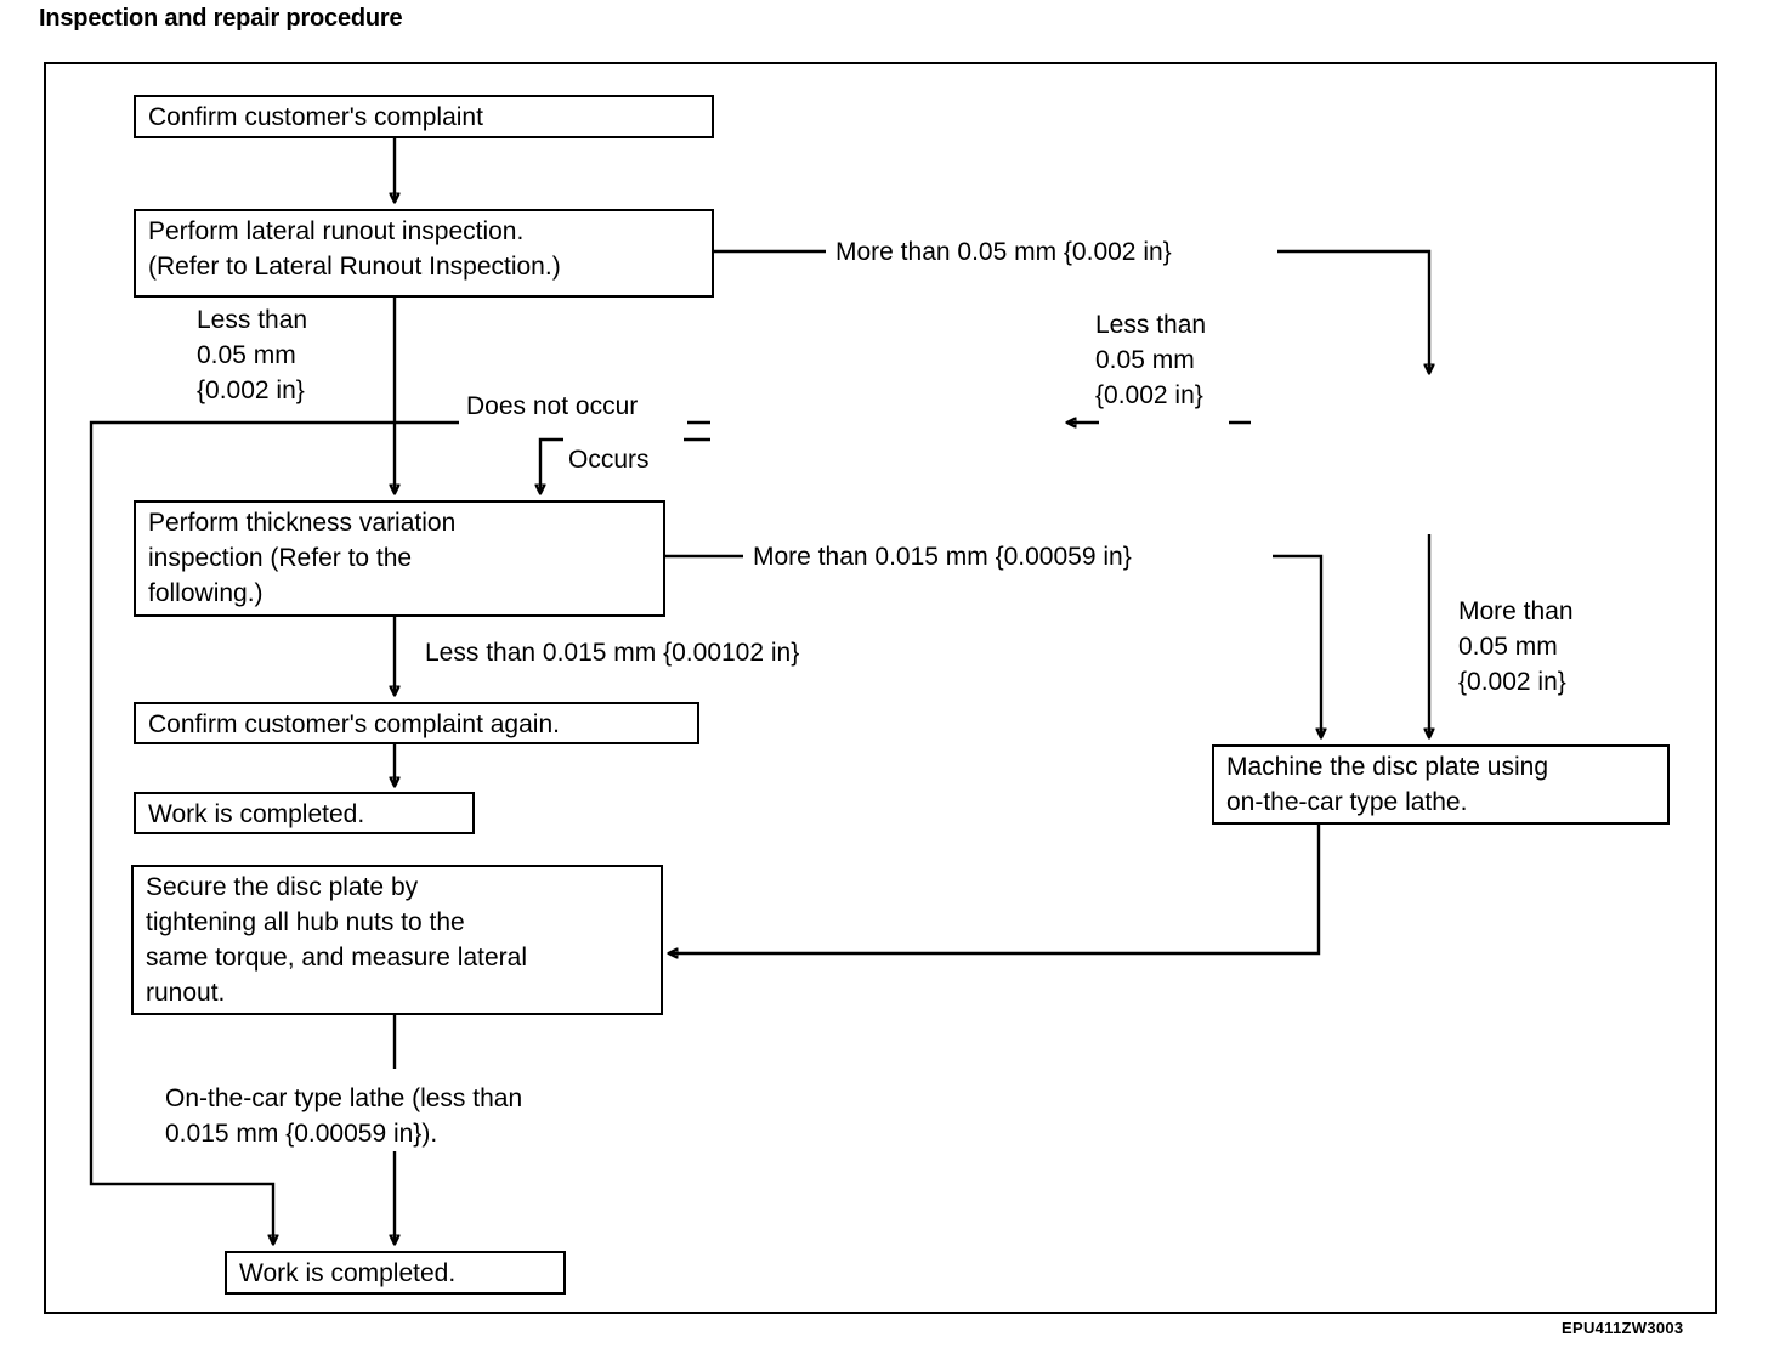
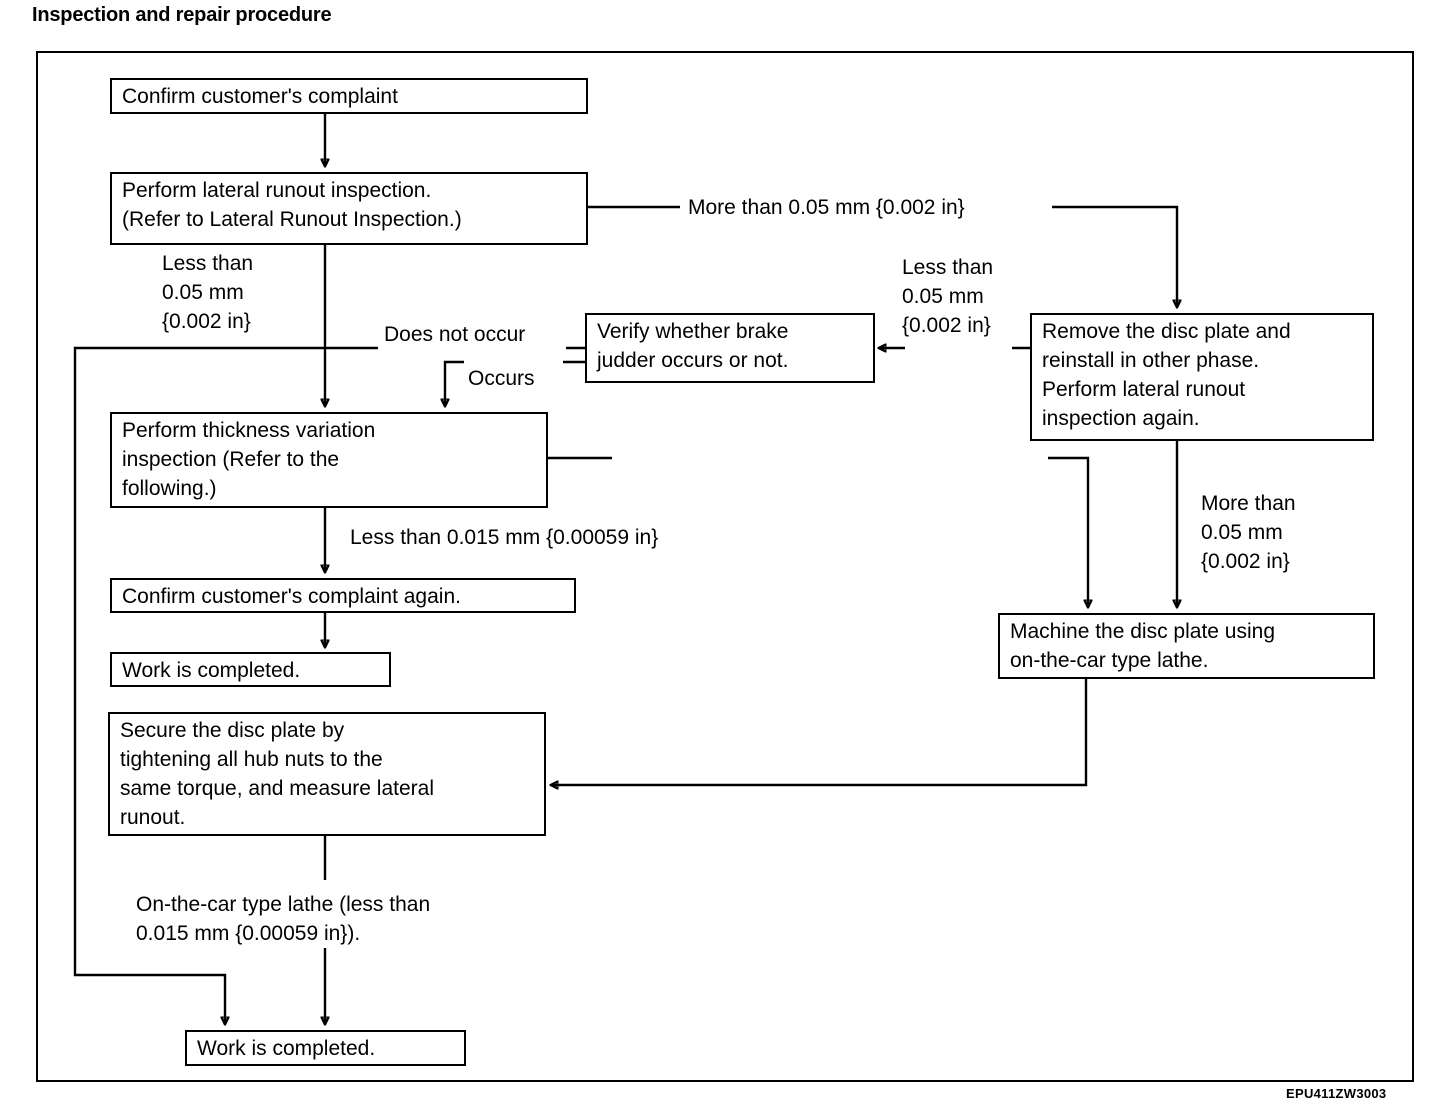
  Inspection and repair procedure
  Confirm customer's complaint
  Perform lateral runout inspection.
  (Refer to Lateral Runout Inspection.)
+ Verify whether brake
+ judder occurs or not.
+ Remove the disc plate and
+ reinstall in other phase.
+ Perform lateral runout
+ inspection again.
  Perform thickness variation
  inspection (Refer to the
  following.)
  Confirm customer's complaint again.
  Work is completed.
  Secure the disc plate by
  tightening all hub nuts to the
  same torque, and measure lateral
  runout.
  Machine the disc plate using
  on-the-car type lathe.
  Work is completed.
  More than 0.05 mm {0.002 in}
  Less than
  0.05 mm
  {0.002 in}
  Less than
  0.05 mm
  {0.002 in}
  More than
  0.05 mm
  {0.002 in}
  Does not occur
  Occurs
- More than 0.015 mm {0.00059 in}
- Less than 0.015 mm {0.00102 in}
+ Less than 0.015 mm {0.00059 in}
  On-the-car type lathe (less than
  0.015 mm {0.00059 in}).
  EPU411ZW3003
